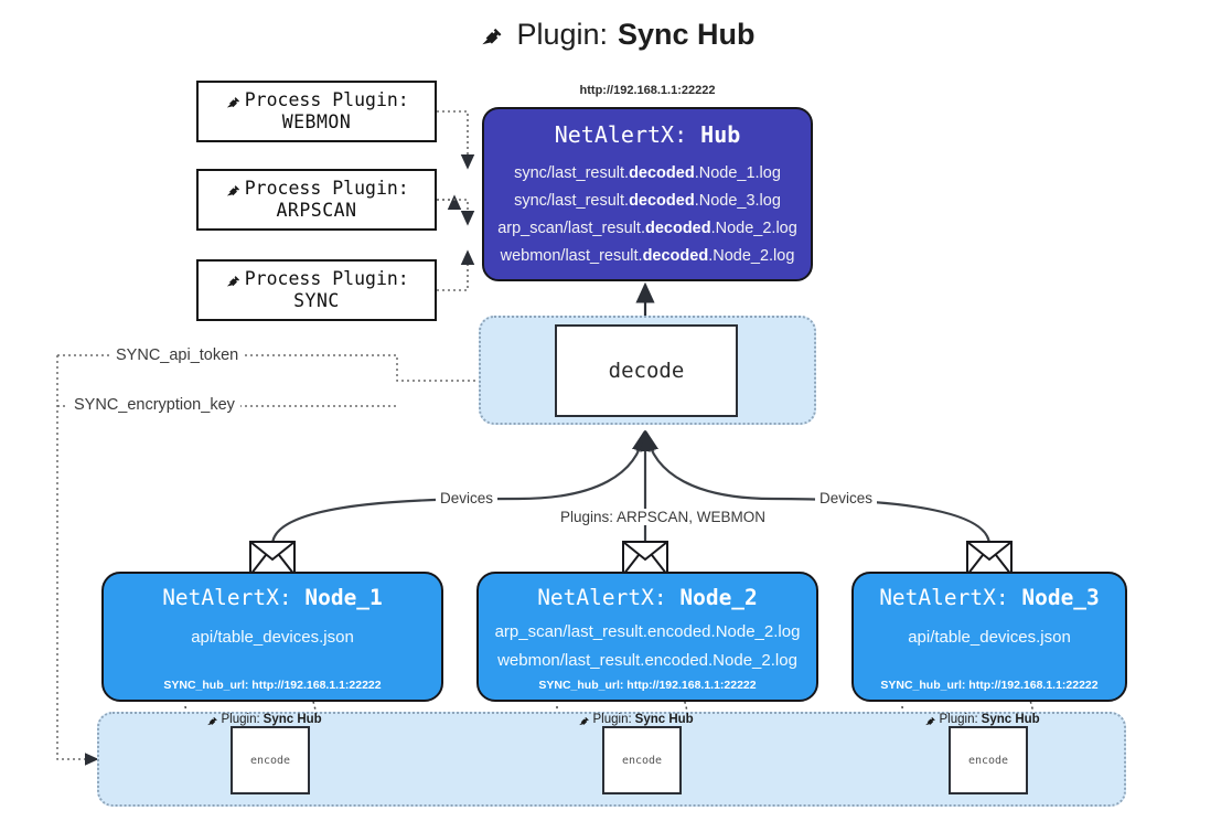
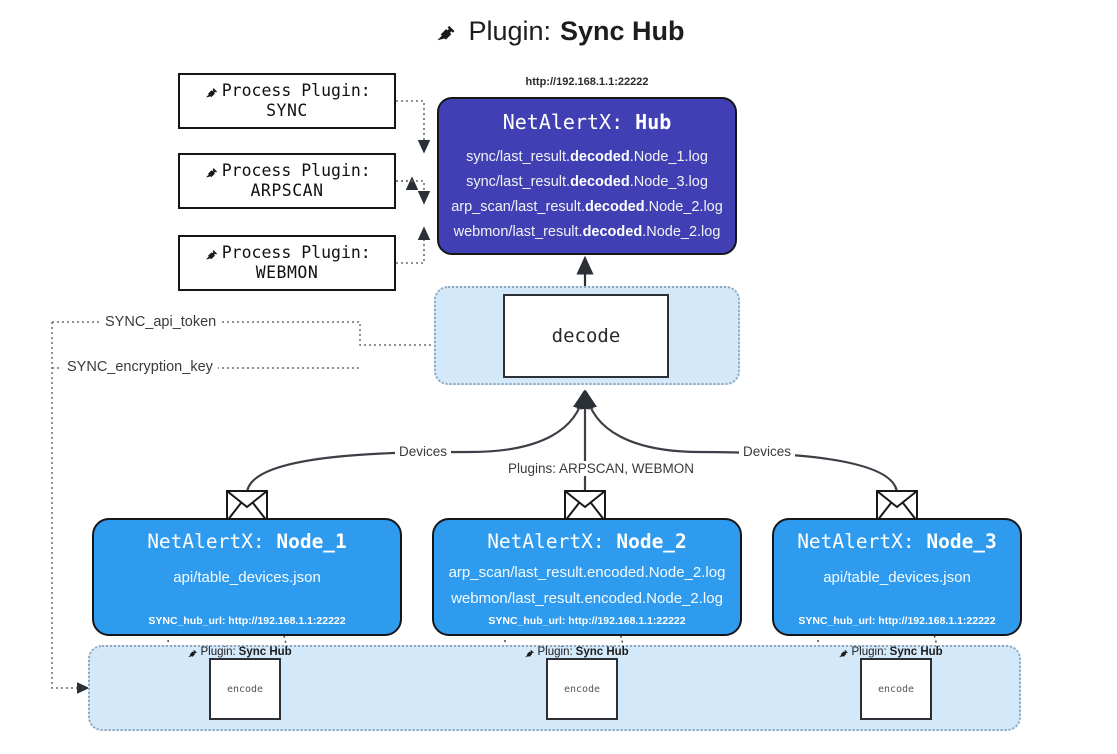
  Plugin:
  Sync Hub
  Process Plugin:
- WEBMON
+ SYNC
  Process Plugin:
  ARPSCAN
  Process Plugin:
- SYNC
+ WEBMON
  http://192.168.1.1:22222
  NetAlertX: Hub
  sync/last_result.decoded.Node_1.log
  sync/last_result.decoded.Node_3.log
  arp_scan/last_result.decoded.Node_2.log
  webmon/last_result.decoded.Node_2.log
  decode
  SYNC_api_token
  SYNC_encryption_key
  Devices
  Devices
  Plugins: ARPSCAN, WEBMON
  NetAlertX: Node_1
  api/table_devices.json
  SYNC_hub_url: http://192.168.1.1:22222
  NetAlertX: Node_2
  arp_scan/last_result.encoded.Node_2.log
  webmon/last_result.encoded.Node_2.log
  SYNC_hub_url: http://192.168.1.1:22222
  NetAlertX: Node_3
  api/table_devices.json
  SYNC_hub_url: http://192.168.1.1:22222
  Plugin:
  Sync Hub
  encode
  Plugin:
  Sync Hub
  encode
  Plugin:
  Sync Hub
  encode
